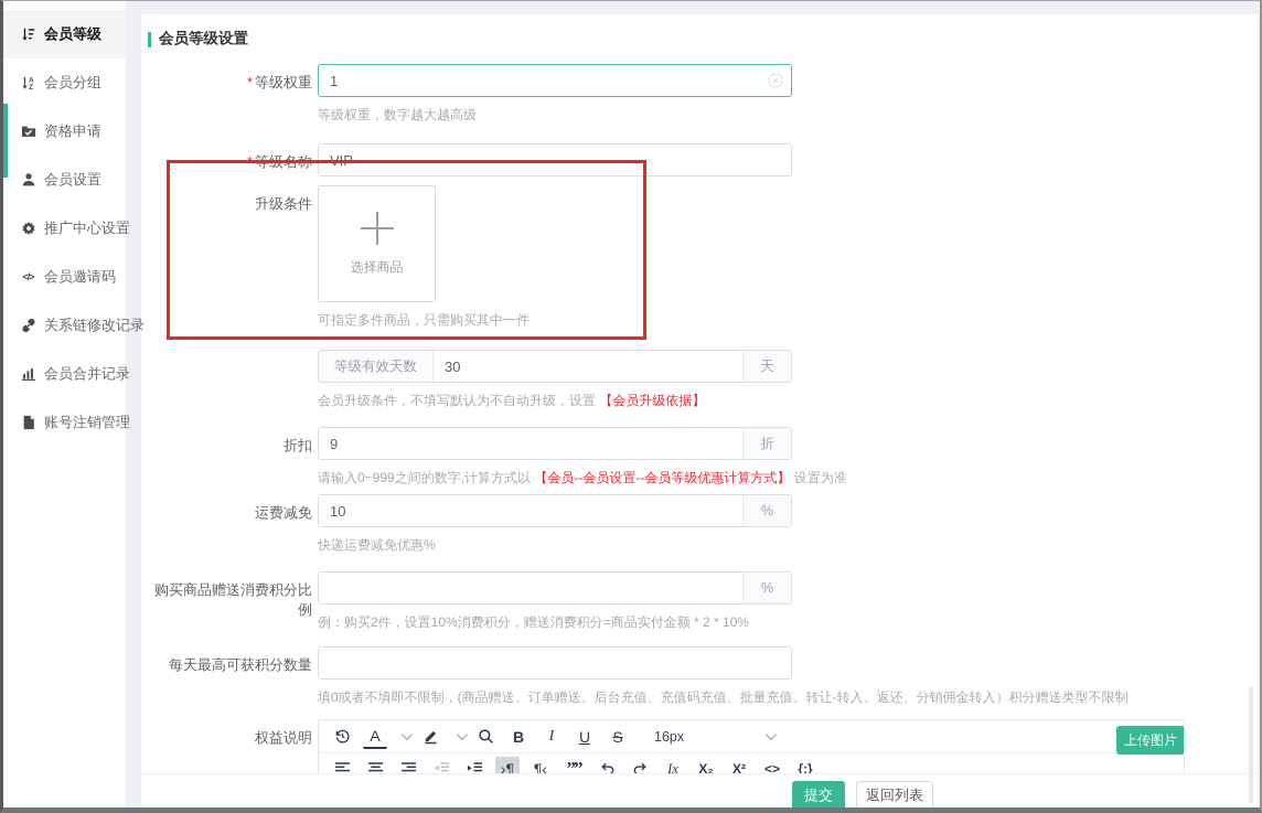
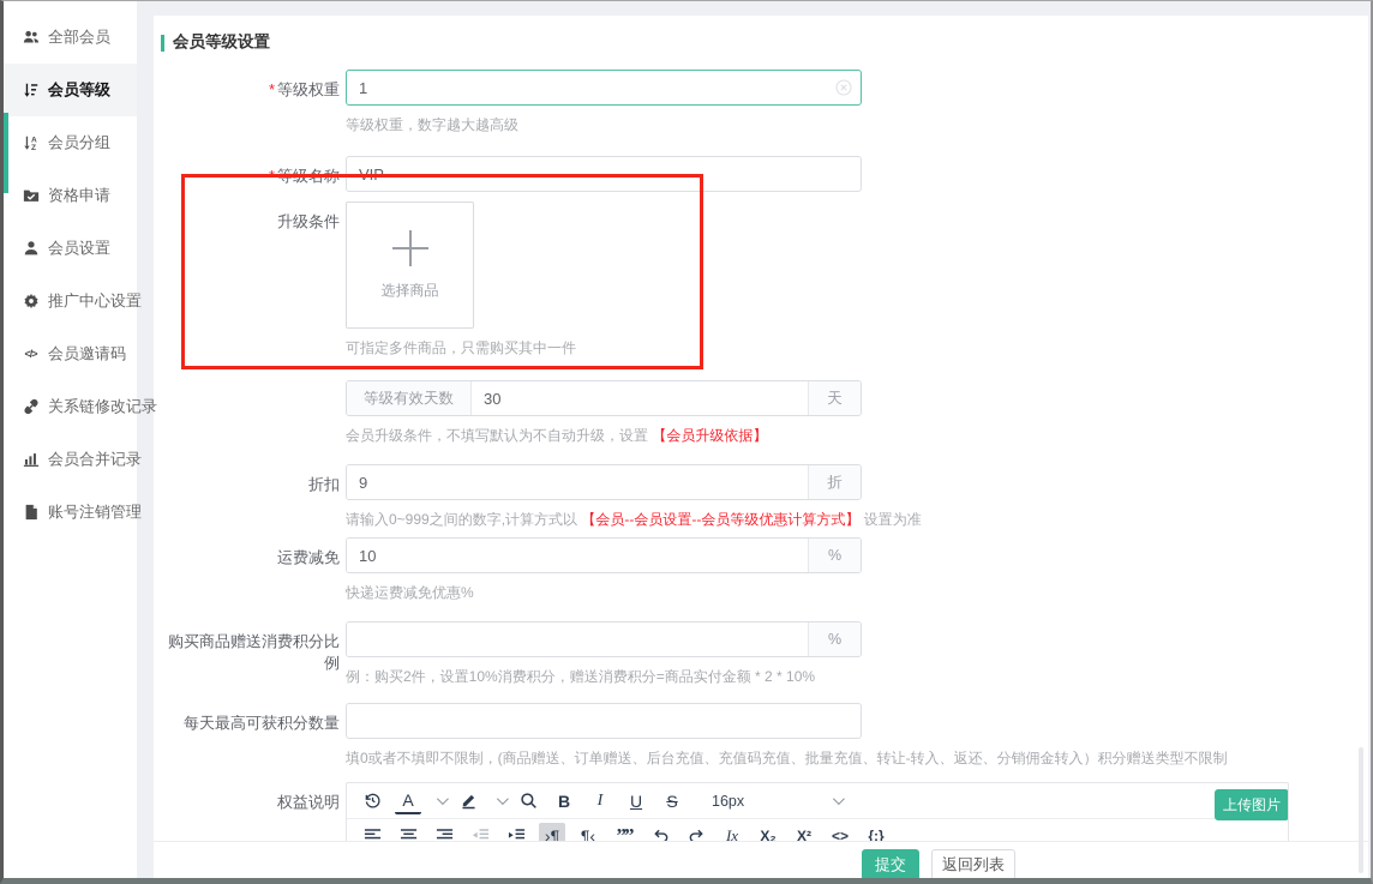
+ 全部会员
  会员等级
  会员分组
  资格申请
  会员设置
  推广中心设置
  </>
  会员邀请码
  关系链修改记录
  会员合并记录
  账号注销管理
  会员等级设置
  * 等级权重
  1
  等级权重，数字越大越高级
  * 等级名称
  VIP
  升级条件
  选择商品
  可指定多件商品，只需购买其中一件
  等级有效天数
  30
  天
  会员升级条件，不填写默认为不自动升级，设置 【会员升级依据】
  折扣
  9
  折
  请输入0~999之间的数字,计算方式以 【会员--会员设置--会员等级优惠计算方式】 设置为准
  运费减免
  10
  %
  快递运费减免优惠%
  购买商品赠送消费积分比例
  %
  例：购买2件，设置10%消费积分，赠送消费积分=商品实付金额 * 2 * 10%
  每天最高可获积分数量
  填0或者不填即不限制，(商品赠送、订单赠送、后台充值、充值码充值、批量充值、转让-转入、返还、分销佣金转入）积分赠送类型不限制
  权益说明
  A
  B
  I
  U
  S
  16px
  ›¶
  ¶‹
  ””
  Ix
  X₂
  X²
  <>
  {;}
  上传图片
  提交
  返回列表
